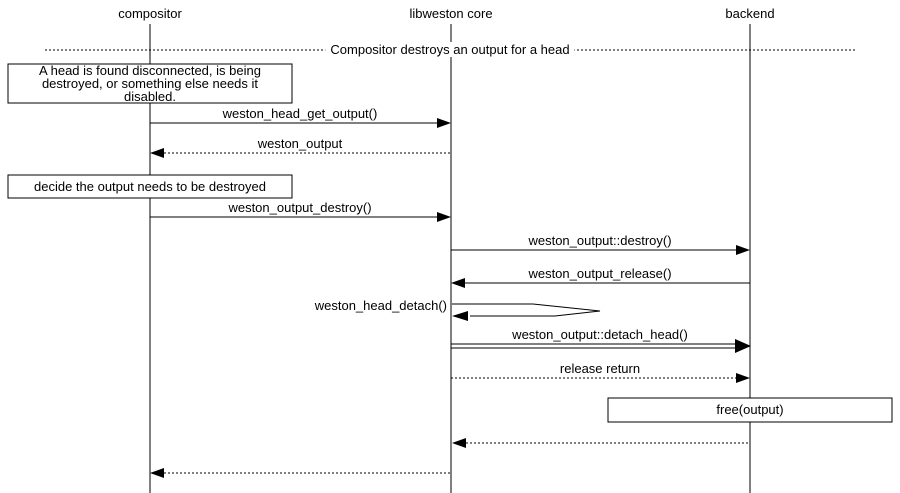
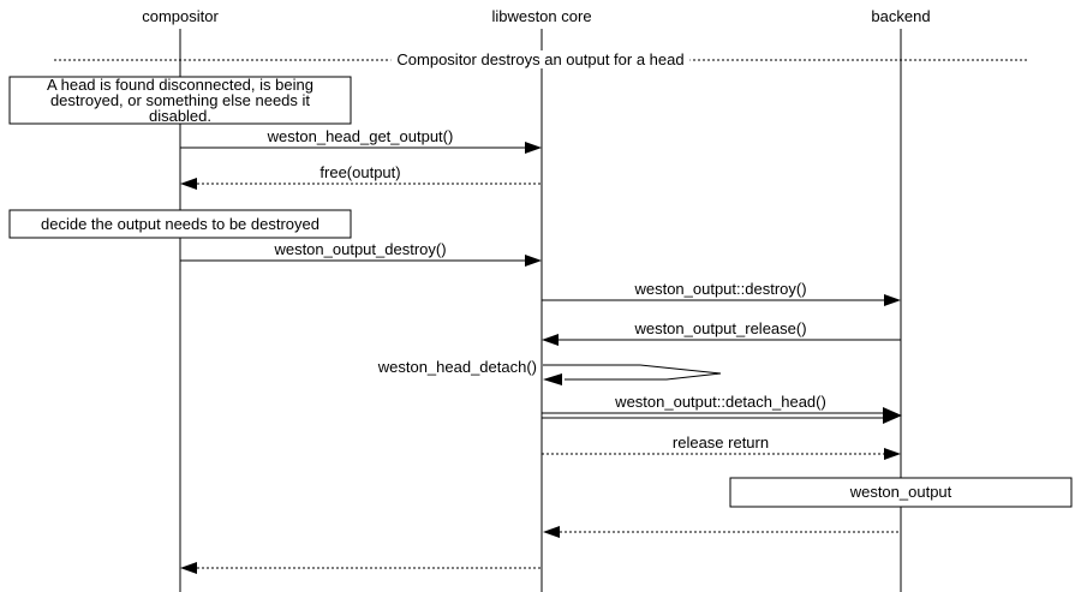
  compositor
  libweston core
  backend
  Compositor destroys an output for a head
  A head is found disconnected, is being
  destroyed, or something else needs it
  disabled.
  decide the output needs to be destroyed
  weston_head_get_output()
- weston_output
+ free(output)
  weston_output_destroy()
  weston_output::destroy()
  weston_output_release()
  weston_head_detach()
  weston_output::detach_head()
  release return
- free(output)
+ weston_output
